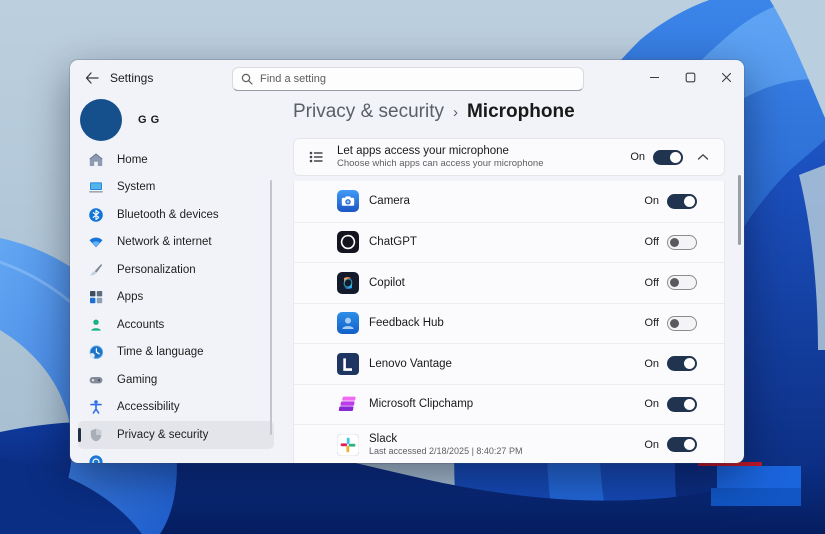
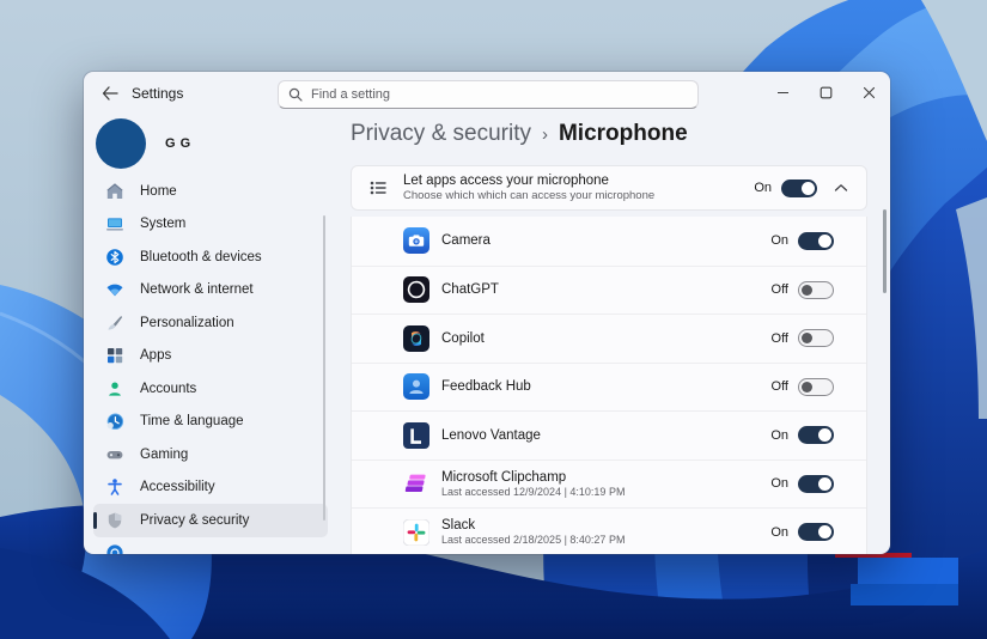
  Settings
  Find a setting
  G G
  Home
  System
  Bluetooth & devices
  Network & internet
  Personalization
  Apps
  Accounts
  Time & language
  Gaming
  Accessibility
  Privacy & security
  Privacy & security
  ›
  Microphone
  Let apps access your microphone
- Choose which apps can access your microphone
+ Choose which which can access your microphone
  On
  Camera
  On
  ChatGPT
  Off
  Copilot
  Off
  Feedback Hub
  Off
  Lenovo Vantage
  On
  Microsoft Clipchamp
+ Last accessed 12/9/2024 | 4:10:19 PM
  On
  Slack
  Last accessed 2/18/2025 | 8:40:27 PM
  On
